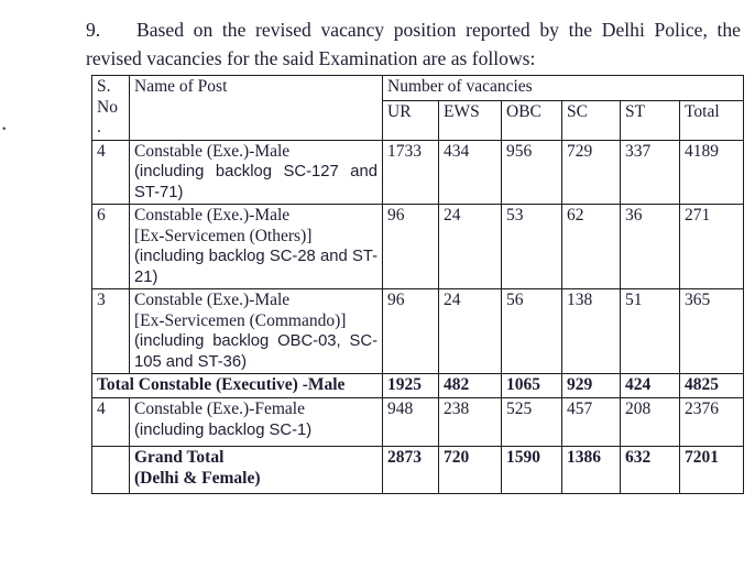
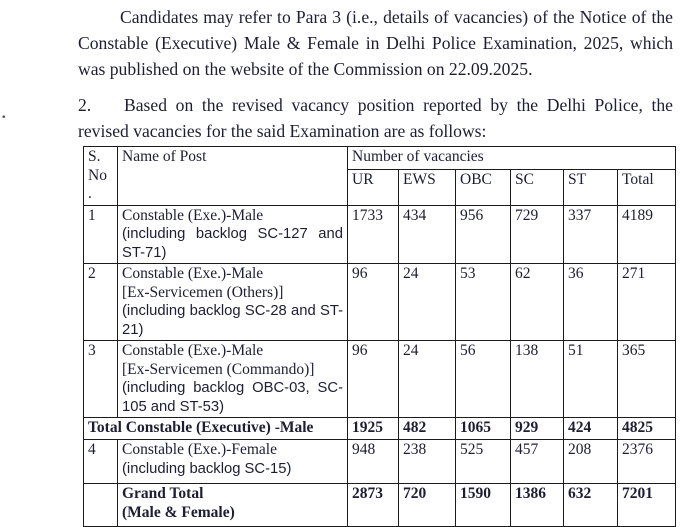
  .
+ Candidates may refer to Para 3 (i.e., details of vacancies) of the Notice of the Constable (Executive) Male & Female in Delhi Police Examination, 2025, which was published on the website of the Commission on 22.09.2025.
- 9. Based on the revised vacancy position reported by the Delhi Police, the revised vacancies for the said Examination are as follows:
+ 2. Based on the revised vacancy position reported by the Delhi Police, the revised vacancies for the said Examination are as follows:
  S. No .	Name of Post	Number of vacancies
  UR	EWS	OBC	SC	ST	Total
- 4	Constable (Exe.)-Male (including backlog SC-127 and ST-71)	1733	434	956	729	337	4189
+ 1	Constable (Exe.)-Male (including backlog SC-127 and ST-71)	1733	434	956	729	337	4189
- 6	Constable (Exe.)-Male [Ex-Servicemen (Others)] (including backlog SC-28 and ST-21)	96	24	53	62	36	271
+ 2	Constable (Exe.)-Male [Ex-Servicemen (Others)] (including backlog SC-28 and ST-21)	96	24	53	62	36	271
- 3	Constable (Exe.)-Male [Ex-Servicemen (Commando)] (including backlog OBC-03, SC-105 and ST-36)	96	24	56	138	51	365
+ 3	Constable (Exe.)-Male [Ex-Servicemen (Commando)] (including backlog OBC-03, SC-105 and ST-53)	96	24	56	138	51	365
  Total Constable (Executive) -Male	1925	482	1065	929	424	4825
- 4	Constable (Exe.)-Female (including backlog SC-1)	948	238	525	457	208	2376
+ 4	Constable (Exe.)-Female (including backlog SC-15)	948	238	525	457	208	2376
- 	Grand Total (Delhi & Female)	2873	720	1590	1386	632	7201
+ 	Grand Total (Male & Female)	2873	720	1590	1386	632	7201
